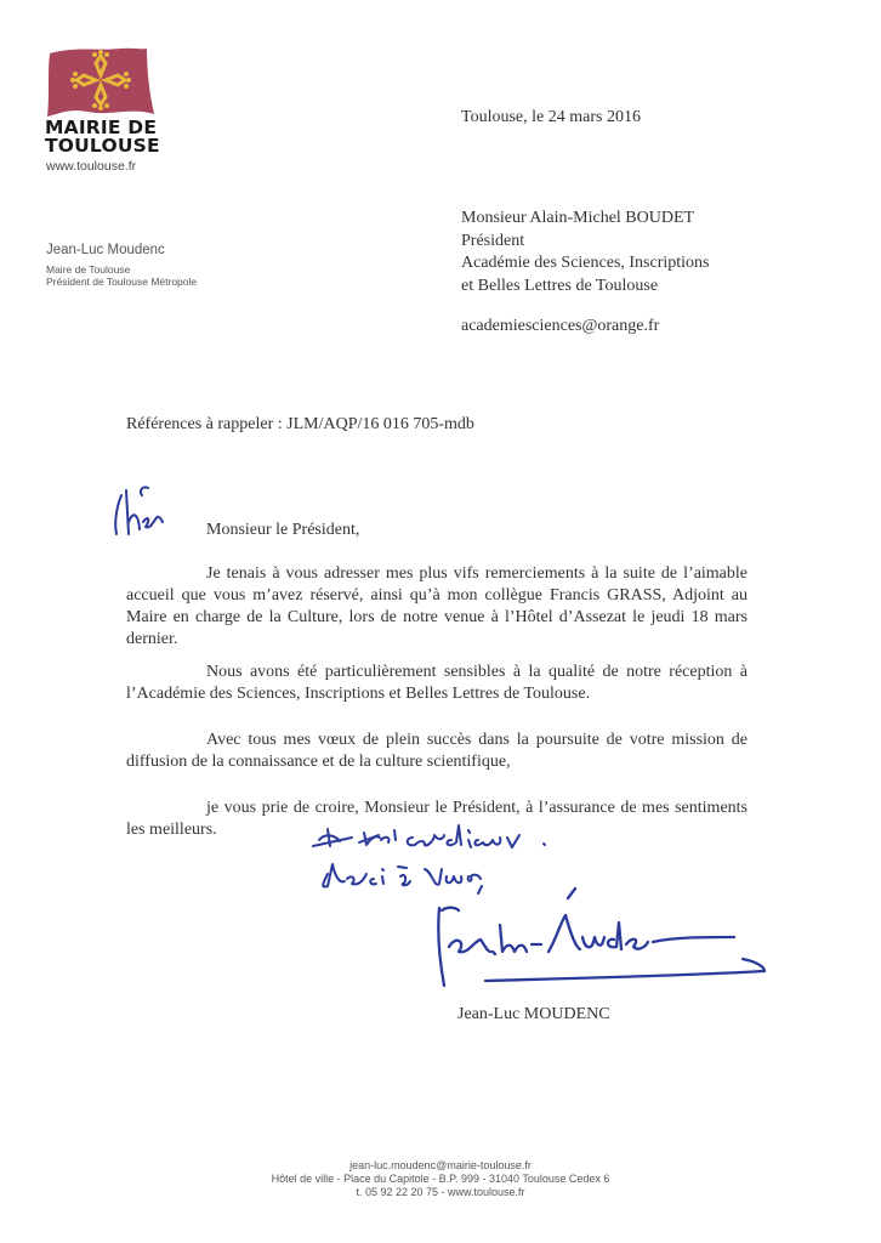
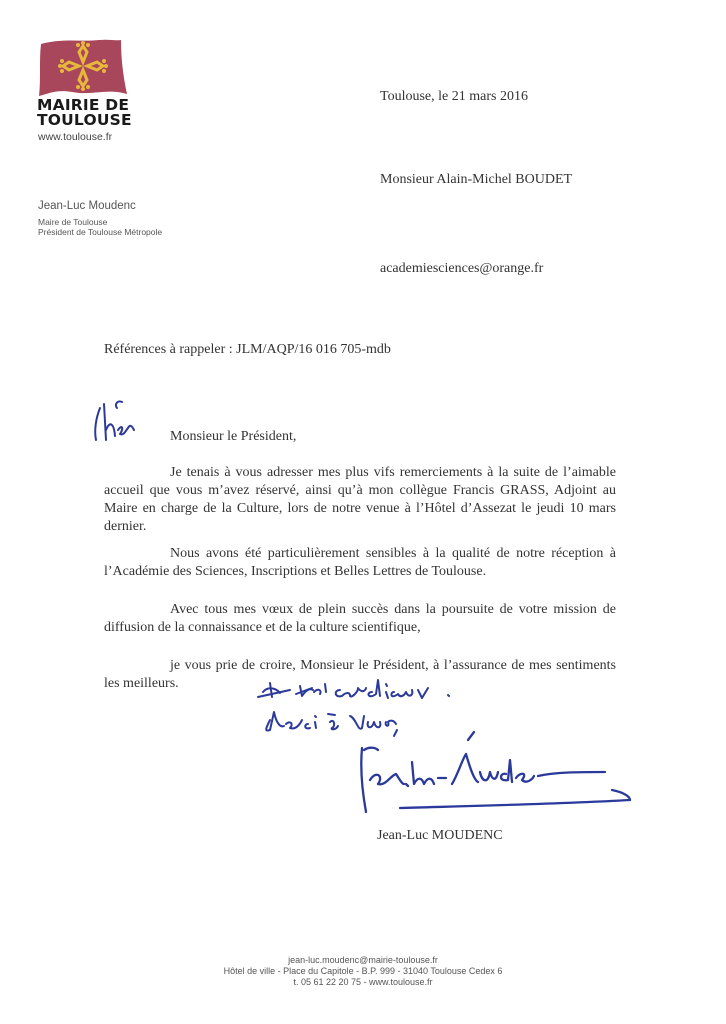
  MAIRIE DE
  TOULOUSE
  www.toulouse.fr
  Jean-Luc Moudenc
  Maire de Toulouse
  Président de Toulouse Métropole
- Toulouse, le 24 mars 2016
+ Toulouse, le 21 mars 2016
  Monsieur Alain-Michel BOUDET
- Président
- Académie des Sciences, Inscriptions
- et Belles Lettres de Toulouse
  academiesciences@orange.fr
  Références à rappeler : JLM/AQP/16 016 705-mdb
  Monsieur le Président,
- Je tenais à vous adresser mes plus vifs remerciements à la suite de l’aimable accueil que vous m’avez réservé, ainsi qu’à mon collègue Francis GRASS, Adjoint au Maire en charge de la Culture, lors de notre venue à l’Hôtel d’Assezat le jeudi 18 mars dernier.
+ Je tenais à vous adresser mes plus vifs remerciements à la suite de l’aimable accueil que vous m’avez réservé, ainsi qu’à mon collègue Francis GRASS, Adjoint au Maire en charge de la Culture, lors de notre venue à l’Hôtel d’Assezat le jeudi 10 mars dernier.
  Nous avons été particulièrement sensibles à la qualité de notre réception à l’Académie des Sciences, Inscriptions et Belles Lettres de Toulouse.
  Avec tous mes vœux de plein succès dans la poursuite de votre mission de diffusion de la connaissance et de la culture scientifique,
  je vous prie de croire, Monsieur le Président, à l’assurance de mes sentiments les meilleurs.
  Jean-Luc MOUDENC
  jean-luc.moudenc@mairie-toulouse.fr
  Hôtel de ville - Place du Capitole - B.P. 999 - 31040 Toulouse Cedex 6
- t. 05 92 22 20 75 - www.toulouse.fr
+ t. 05 61 22 20 75 - www.toulouse.fr
